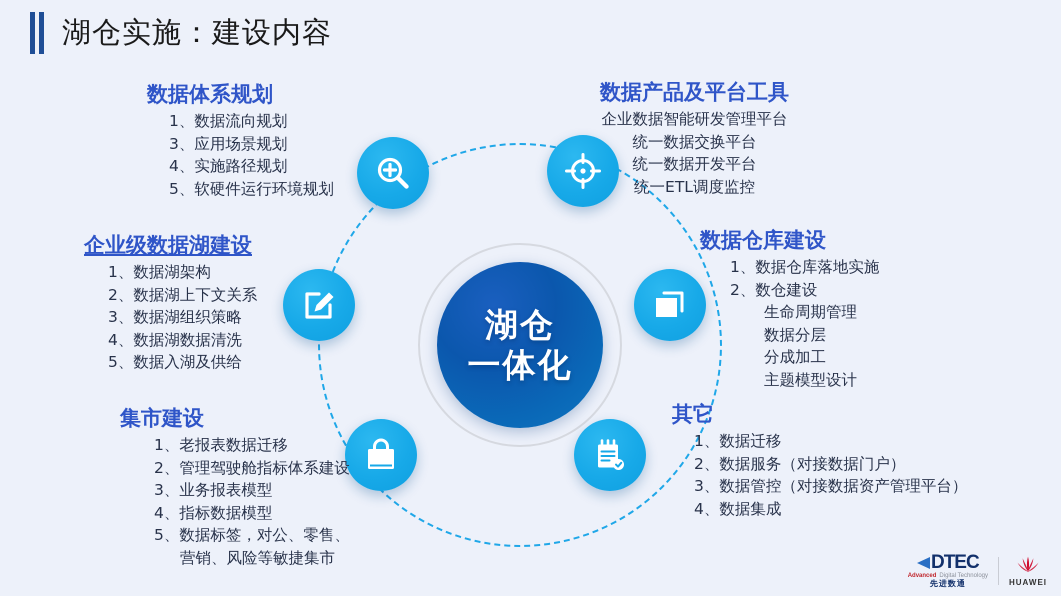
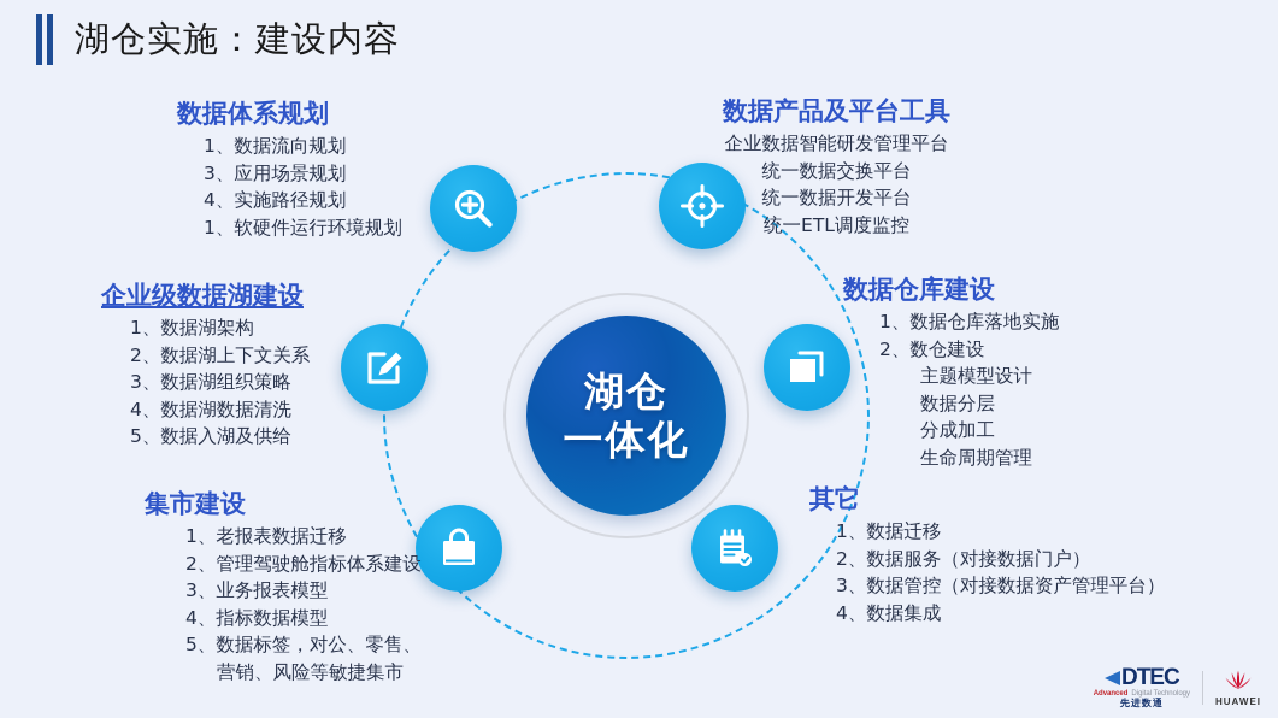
  湖仓实施：建设内容
  湖仓
  一体化
  数据体系规划
  1、数据流向规划
  3、应用场景规划
  4、实施路径规划
- 5、软硬件运行环境规划
+ 1、软硬件运行环境规划
  数据产品及平台工具
  企业数据智能研发管理平台
  统一数据交换平台
  统一数据开发平台
  统一ETL调度监控
  企业级数据湖建设
  1、数据湖架构
  2、数据湖上下文关系
  3、数据湖组织策略
  4、数据湖数据清洗
  5、数据入湖及供给
  数据仓库建设
  1、数据仓库落地实施
  2、数仓建设
- 生命周期管理
+ 主题模型设计
  数据分层
  分成加工
- 主题模型设计
+ 生命周期管理
  集市建设
  1、老报表数据迁移
  2、管理驾驶舱指标体系建设
  3、业务报表模型
  4、指标数据模型
  5、数据标签，对公、零售、
  营销、风险等敏捷集市
  其它
  1、数据迁移
  2、数据服务（对接数据门户）
  3、数据管控（对接数据资产管理平台）
  4、数据集成
  DTEC
  先进数通
  HUAWEI
